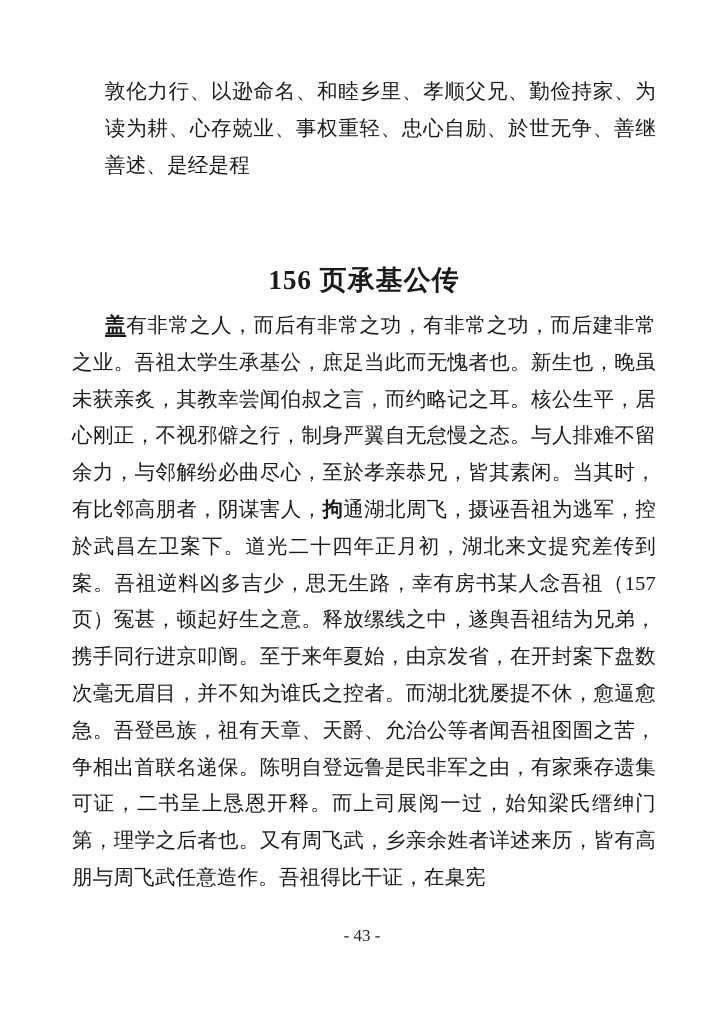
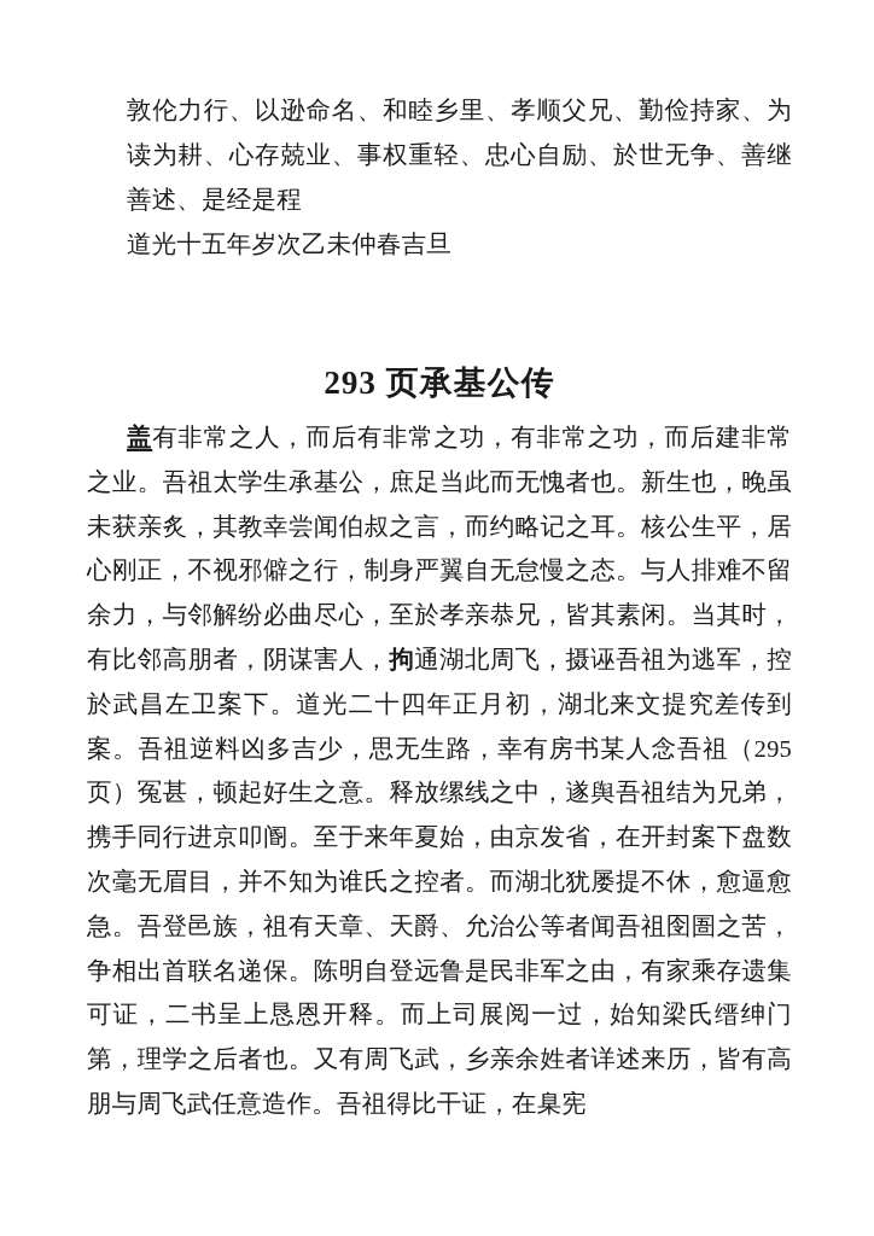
  敦伦力行、以逊命名、和睦乡里、孝顺父兄、勤俭持家、为读为耕、心存兢业、事权重轻、忠心自励、於世无争、善继善述、是经是程
+ 道光十五年岁次乙未仲春吉旦
- 156 页承基公传
+ 293 页承基公传
- 盖有非常之人，而后有非常之功，有非常之功，而后建非常之业。吾祖太学生承基公，庶足当此而无愧者也。新生也，晚虽未获亲炙，其教幸尝闻伯叔之言，而约略记之耳。核公生平，居心刚正，不视邪僻之行，制身严翼自无怠慢之态。与人排难不留余力，与邻解纷必曲尽心，至於孝亲恭兄，皆其素闲。当其时，有比邻高朋者，阴谋害人，拘通湖北周飞，摄诬吾祖为逃军，控於武昌左卫案下。道光二十四年正月初，湖北来文提究差传到案。吾祖逆料凶多吉少，思无生路，幸有房书某人念吾祖（157 页）冤甚，顿起好生之意。释放缧线之中，遂舆吾祖结为兄弟，携手同行进京叩阍。至于来年夏始，由京发省，在开封案下盘数次毫无眉目，并不知为谁氏之控者。而湖北犹屡提不休，愈逼愈急。吾登邑族，祖有天章、天爵、允治公等者闻吾祖囹圄之苦，争相出首联名递保。陈明自登远鲁是民非军之由，有家乘存遗集可证，二书呈上恳恩开释。而上司展阅一过，始知梁氏缙绅门第，理学之后者也。又有周飞武，乡亲余姓者详述来历，皆有高朋与周飞武任意造作。吾祖得比干证，在臬宪
+ 盖有非常之人，而后有非常之功，有非常之功，而后建非常之业。吾祖太学生承基公，庶足当此而无愧者也。新生也，晚虽未获亲炙，其教幸尝闻伯叔之言，而约略记之耳。核公生平，居心刚正，不视邪僻之行，制身严翼自无怠慢之态。与人排难不留余力，与邻解纷必曲尽心，至於孝亲恭兄，皆其素闲。当其时，有比邻高朋者，阴谋害人，拘通湖北周飞，摄诬吾祖为逃军，控於武昌左卫案下。道光二十四年正月初，湖北来文提究差传到案。吾祖逆料凶多吉少，思无生路，幸有房书某人念吾祖（295 页）冤甚，顿起好生之意。释放缧线之中，遂舆吾祖结为兄弟，携手同行进京叩阍。至于来年夏始，由京发省，在开封案下盘数次毫无眉目，并不知为谁氏之控者。而湖北犹屡提不休，愈逼愈急。吾登邑族，祖有天章、天爵、允治公等者闻吾祖囹圄之苦，争相出首联名递保。陈明自登远鲁是民非军之由，有家乘存遗集可证，二书呈上恳恩开释。而上司展阅一过，始知梁氏缙绅门第，理学之后者也。又有周飞武，乡亲余姓者详述来历，皆有高朋与周飞武任意造作。吾祖得比干证，在臬宪
- - 43 -
